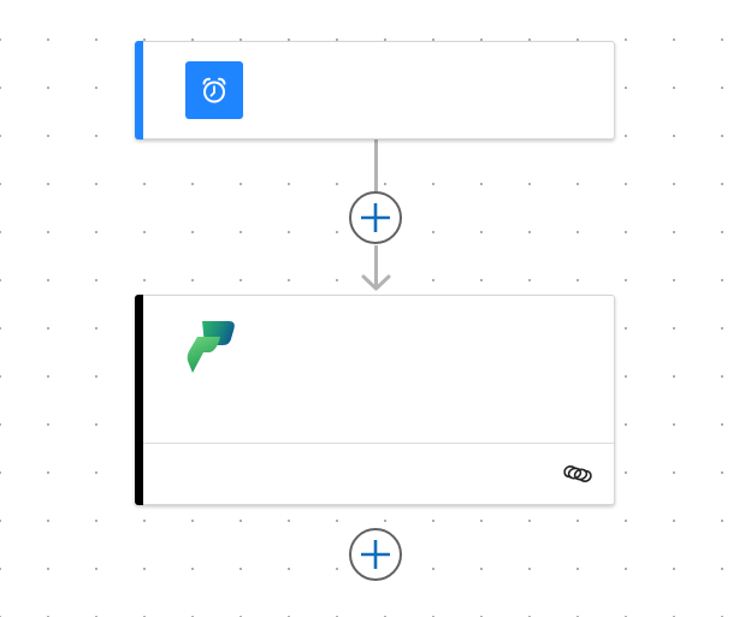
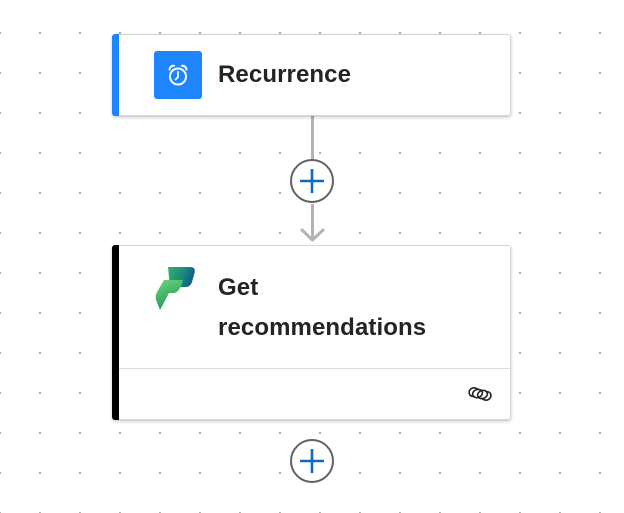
+ Recurrence
+ Get
+ recommendations
